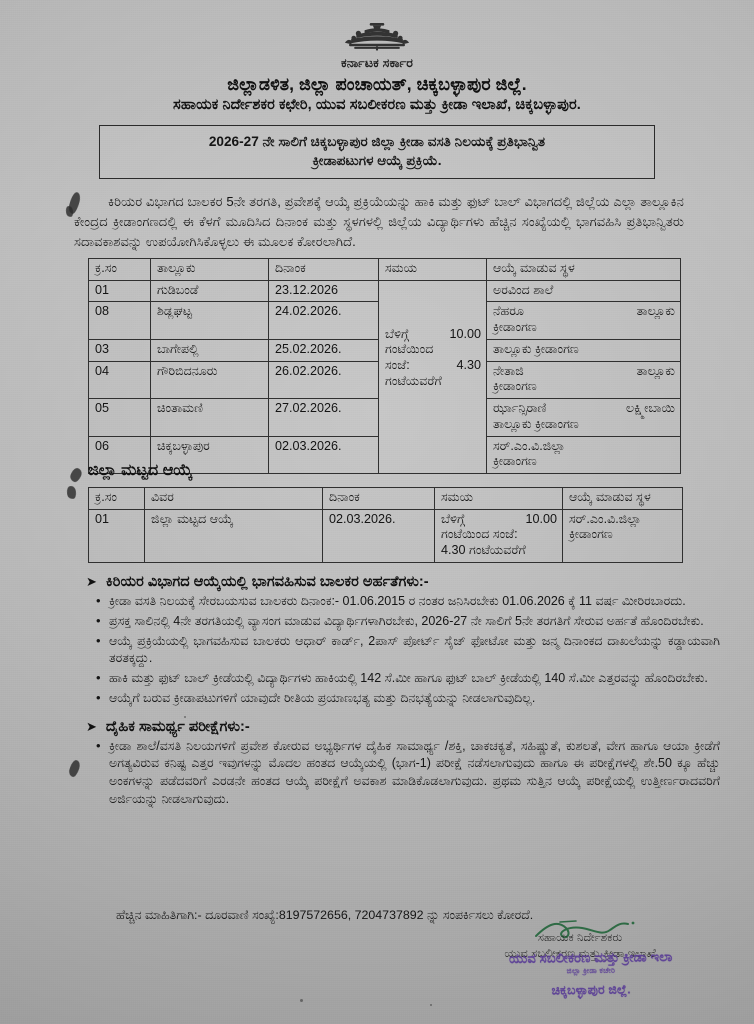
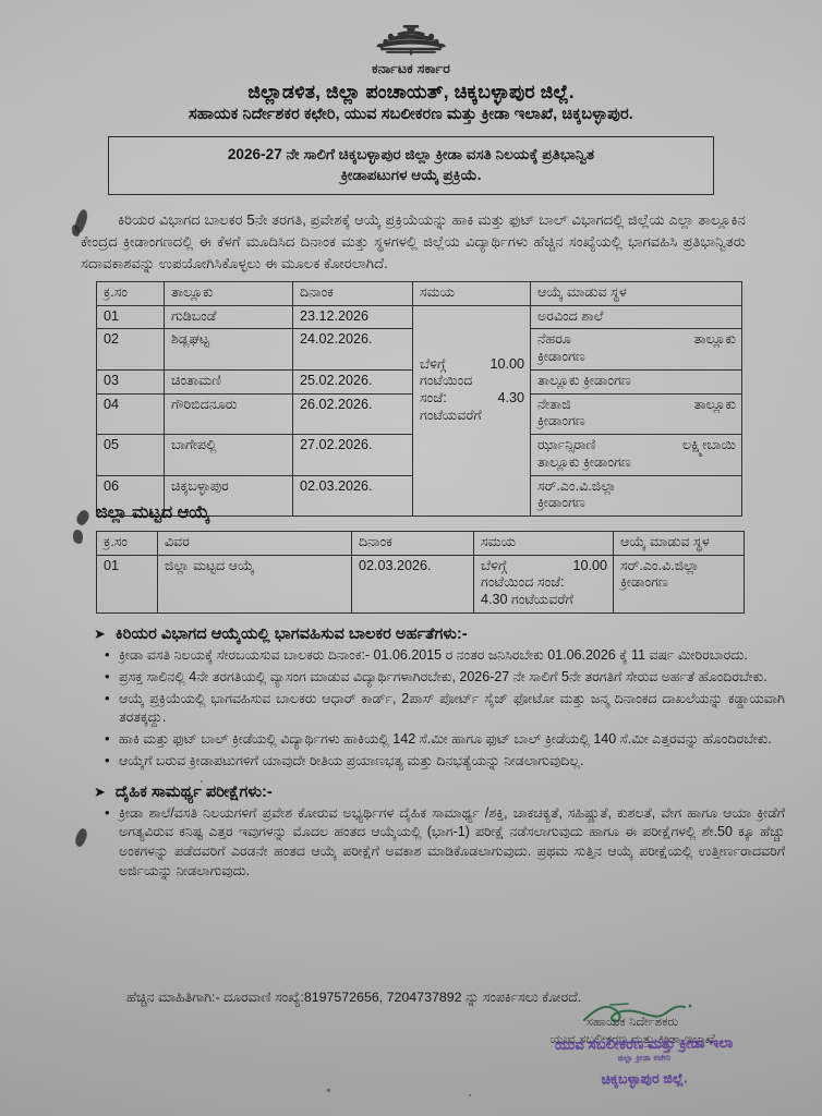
  ಕರ್ನಾಟಕ ಸರ್ಕಾರ
  ಜಿಲ್ಲಾಡಳಿತ, ಜಿಲ್ಲಾ ಪಂಚಾಯತ್, ಚಿಕ್ಕಬಳ್ಳಾಪುರ ಜಿಲ್ಲೆ.
  ಸಹಾಯಕ ನಿರ್ದೇಶಕರ ಕಛೇರಿ, ಯುವ ಸಬಲೀಕರಣ ಮತ್ತು ಕ್ರೀಡಾ ಇಲಾಖೆ, ಚಿಕ್ಕಬಳ್ಳಾಪುರ.
  2026-27 ನೇ ಸಾಲಿಗೆ ಚಿಕ್ಕಬಳ್ಳಾಪುರ ಜಿಲ್ಲಾ ಕ್ರೀಡಾ ವಸತಿ ನಿಲಯಕ್ಕೆ ಪ್ರತಿಭಾನ್ವಿತ
  ಕ್ರೀಡಾಪಟುಗಳ ಆಯ್ಕೆ ಪ್ರಕ್ರಿಯೆ.
  ಕಿರಿಯರ ವಿಭಾಗದ ಬಾಲಕರ 5ನೇ ತರಗತಿ, ಪ್ರವೇಶಕ್ಕೆ ಆಯ್ಕೆ ಪ್ರಕ್ರಿಯೆಯನ್ನು ಹಾಕಿ ಮತ್ತು ಫುಟ್ ಬಾಲ್ ವಿಭಾಗದಲ್ಲಿ ಜಿಲ್ಲೆಯ ಎಲ್ಲಾ ತಾಲ್ಲೂಕಿನ ಕೇಂದ್ರದ ಕ್ರೀಡಾಂಗಣದಲ್ಲಿ ಈ ಕೆಳಗೆ ಮೂದಿಸಿದ ದಿನಾಂಕ ಮತ್ತು ಸ್ಥಳಗಳಲ್ಲಿ ಜಿಲ್ಲೆಯ ವಿದ್ಯಾರ್ಥಿಗಳು ಹೆಚ್ಚಿನ ಸಂಖ್ಯೆಯಲ್ಲಿ ಭಾಗವಹಿಸಿ ಪ್ರತಿಭಾನ್ವಿತರು ಸದಾವಕಾಶವನ್ನು ಉಪಯೋಗಿಸಿಕೊಳ್ಳಲು ಈ ಮೂಲಕ ಕೋರಲಾಗಿದೆ.
  ಕ್ರ.ಸಂ	ತಾಲ್ಲೂಕು	ದಿನಾಂಕ	ಸಮಯ	ಆಯ್ಕೆ ಮಾಡುವ ಸ್ಥಳ
  01	ಗುಡಿಬಂಡೆ	23.12.2026	ಬೆಳಿಗ್ಗೆ 10.00 ಗಂಟೆಯಿಂದ ಸಂಜೆ: 4.30 ಗಂಟೆಯವರೆಗೆ	ಅರವಿಂದ ಶಾಲೆ
- 08	ಶಿಡ್ಲಘಟ್ಟ	24.02.2026.	ನೆಹರೂ ತಾಲ್ಲೂಕು ಕ್ರೀಡಾಂಗಣ
+ 02	ಶಿಡ್ಲಘಟ್ಟ	24.02.2026.	ನೆಹರೂ ತಾಲ್ಲೂಕು ಕ್ರೀಡಾಂಗಣ
- 03	ಬಾಗೇಪಲ್ಲಿ	25.02.2026.	ತಾಲ್ಲೂಕು ಕ್ರೀಡಾಂಗಣ
+ 03	ಚಿಂತಾಮಣಿ	25.02.2026.	ತಾಲ್ಲೂಕು ಕ್ರೀಡಾಂಗಣ
  04	ಗೌರಿಬಿದನೂರು	26.02.2026.	ನೇತಾಜಿ ತಾಲ್ಲೂಕು ಕ್ರೀಡಾಂಗಣ
- 05	ಚಿಂತಾಮಣಿ	27.02.2026.	ರ್ಝಾನ್ಸಿರಾಣಿ ಲಕ್ಷ್ಮೀಬಾಯಿ ತಾಲ್ಲೂಕು ಕ್ರೀಡಾಂಗಣ
+ 05	ಬಾಗೇಪಲ್ಲಿ	27.02.2026.	ರ್ಝಾನ್ಸಿರಾಣಿ ಲಕ್ಷ್ಮೀಬಾಯಿ ತಾಲ್ಲೂಕು ಕ್ರೀಡಾಂಗಣ
  06	ಚಿಕ್ಕಬಳ್ಳಾಪುರ	02.03.2026.	ಸರ್.ಎಂ.ವಿ.ಜಿಲ್ಲಾ ಕ್ರೀಡಾಂಗಣ
  ಜಿಲ್ಲಾ ಮಟ್ಟದ ಆಯ್ಕೆ
  ಕ್ರ.ಸಂ	ವಿವರ	ದಿನಾಂಕ	ಸಮಯ	ಆಯ್ಕೆ ಮಾಡುವ ಸ್ಥಳ
  01	ಜಿಲ್ಲಾ ಮಟ್ಟದ ಆಯ್ಕೆ	02.03.2026.	ಬೆಳಿಗ್ಗೆ 10.00 ಗಂಟೆಯಿಂದ ಸಂಜೆ: 4.30 ಗಂಟೆಯವರೆಗೆ	ಸರ್.ಎಂ.ವಿ.ಜಿಲ್ಲಾ ಕ್ರೀಡಾಂಗಣ
  ➤
  ಕಿರಿಯರ ವಿಭಾಗದ ಆಯ್ಕೆಯಲ್ಲಿ ಭಾಗವಹಿಸುವ ಬಾಲಕರ ಅರ್ಹತೆಗಳು:-
  ಕ್ರೀಡಾ ವಸತಿ ನಿಲಯಕ್ಕೆ ಸೇರಬಯಸುವ ಬಾಲಕರು ದಿನಾಂಕ:- 01.06.2015 ರ ನಂತರ ಜನಿಸಿರಬೇಕು 01.06.2026 ಕ್ಕೆ 11 ವರ್ಷ ಮೀರಿರಬಾರದು.
  ಪ್ರಸಕ್ತ ಸಾಲಿನಲ್ಲಿ 4ನೇ ತರಗತಿಯಲ್ಲಿ ವ್ಯಾಸಂಗ ಮಾಡುವ ವಿದ್ಯಾರ್ಥಿಗಳಾಗಿರಬೇಕು, 2026-27 ನೇ ಸಾಲಿಗೆ 5ನೇ ತರಗತಿಗೆ ಸೇರುವ ಅರ್ಹತೆ ಹೊಂದಿರಬೇಕು.
  ಆಯ್ಕೆ ಪ್ರಕ್ರಿಯೆಯಲ್ಲಿ ಭಾಗವಹಿಸುವ ಬಾಲಕರು ಆಧಾರ್ ಕಾರ್ಡ್, 2ಪಾಸ್ ಪೋರ್ಟ್ ಸೈಜ್ ಫೋಟೋ ಮತ್ತು ಜನ್ಮ ದಿನಾಂಕದ ದಾಖಲೆಯನ್ನು ಕಡ್ಡಾಯವಾಗಿ ತರತಕ್ಕದ್ದು.
  ಹಾಕಿ ಮತ್ತು ಫುಟ್ ಬಾಲ್ ಕ್ರೀಡೆಯಲ್ಲಿ ವಿದ್ಯಾರ್ಥಿಗಳು ಹಾಕಿಯಲ್ಲಿ 142 ಸೆ.ಮೀ ಹಾಗೂ ಫುಟ್ ಬಾಲ್ ಕ್ರೀಡೆಯಲ್ಲಿ 140 ಸೆ.ಮೀ ಎತ್ತರವನ್ನು ಹೊಂದಿರಬೇಕು.
  ಆಯ್ಕೆಗೆ ಬರುವ ಕ್ರೀಡಾಪಟುಗಳಿಗೆ ಯಾವುದೇ ರೀತಿಯ ಪ್ರಯಾಣಭತ್ಯ ಮತ್ತು ದಿನಭತ್ಯೆಯನ್ನು ನೀಡಲಾಗುವುದಿಲ್ಲ.
  ➤
  ದೈಹಿಕ ಸಾಮರ್ಥ್ಯ ಪರೀಕ್ಷೆಗಳು:-
  ಕ್ರೀಡಾ ಶಾಲೆ/ವಸತಿ ನಿಲಯಗಳಿಗೆ ಪ್ರವೇಶ ಕೋರುವ ಅಭ್ಯರ್ಥಿಗಳ ದೈಹಿಕ ಸಾಮಾರ್ಥ್ಯ /ಶಕ್ತಿ, ಚಾಕಚಕ್ಯತೆ, ಸಹಿಷ್ಣುತೆ, ಕುಶಲತೆ, ವೇಗ ಹಾಗೂ ಆಯಾ ಕ್ರೀಡೆಗೆ ಅಗತ್ಯವಿರುವ ಕನಿಷ್ಟ ಎತ್ತರ ಇವುಗಳನ್ನು ಮೊದಲ ಹಂತದ ಆಯ್ಕೆಯಲ್ಲಿ (ಭಾಗ-1) ಪರೀಕ್ಷೆ ನಡೆಸಲಾಗುವುದು ಹಾಗೂ ಈ ಪರೀಕ್ಷೆಗಳಲ್ಲಿ ಶೇ.50 ಕ್ಕೂ ಹೆಚ್ಚು ಅಂಕಗಳನ್ನು ಪಡೆದವರಿಗೆ ಎರಡನೇ ಹಂತದ ಆಯ್ಕೆ ಪರೀಕ್ಷೆಗೆ ಅವಕಾಶ ಮಾಡಿಕೊಡಲಾಗುವುದು. ಪ್ರಥಮ ಸುತ್ತಿನ ಆಯ್ಕೆ ಪರೀಕ್ಷೆಯಲ್ಲಿ ಉತ್ತೀರ್ಣರಾದವರಿಗೆ ಅರ್ಜಿಯನ್ನು ನೀಡಲಾಗುವುದು.
  ಹೆಚ್ಚಿನ ಮಾಹಿತಿಗಾಗಿ:- ದೂರವಾಣಿ ಸಂಖ್ಯೆ:8197572656, 7204737892 ನ್ನು ಸಂಪರ್ಕಿಸಲು ಕೋರದೆ.
  ಸಹಾಯಕ ನಿರ್ದೇಶಕರು
  ಯುವ ಸಬಲೀಕರಣ ಮತ್ತು ಕ್ರೀಡಾ ಇಲಾಖೆ
  ಯುವ ಸಬಲೀಕರಣ ಮತ್ತು ಕ್ರೀಡಾ ಇಲಾ
  ಜಿಲ್ಲಾ ಕ್ರೀಡಾ ಕಚೇರಿ
  ಚಿಕ್ಕಬಳ್ಳಾಪುರ ಜಿಲ್ಲೆ.
